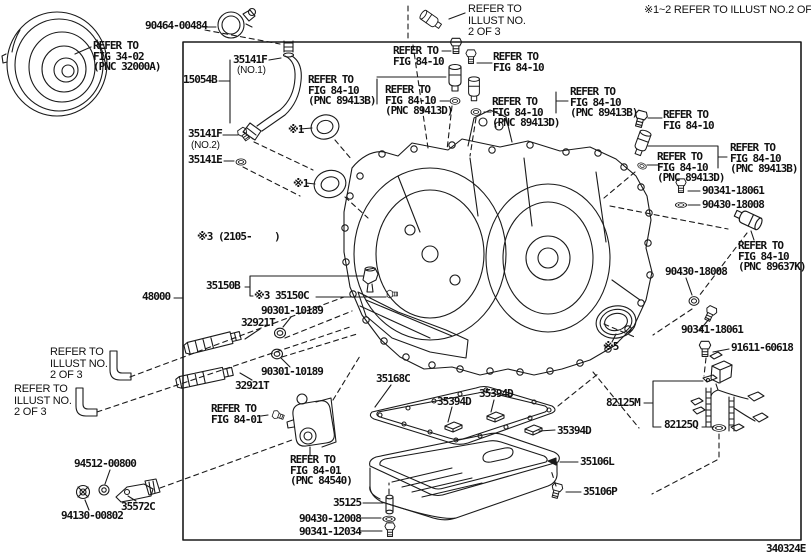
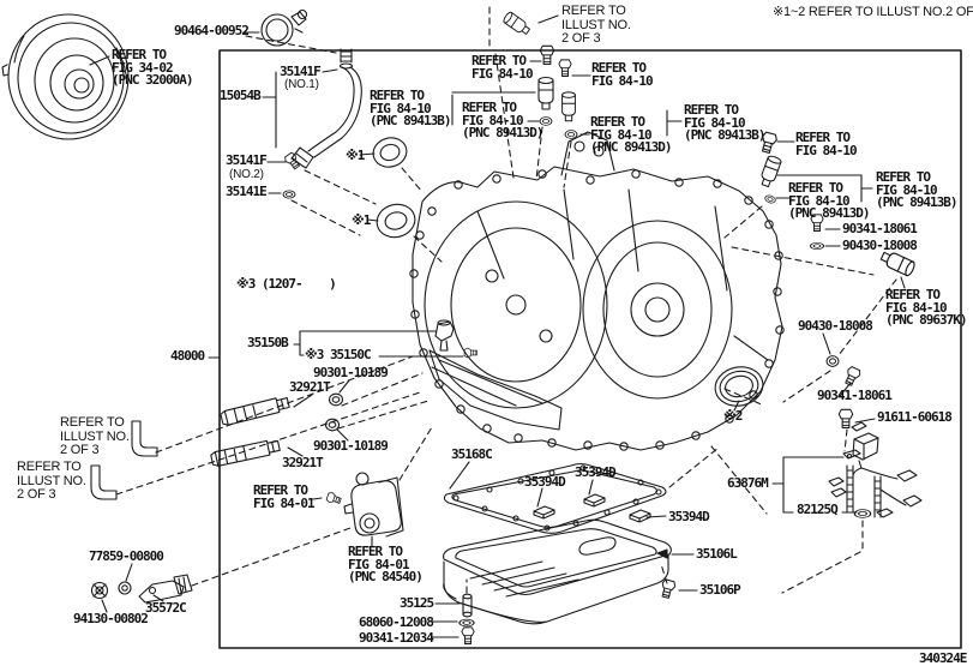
- 90464-00484
+ 90464-00952
  REFER TO
  FIG 34-02
  (PNC 32000A)
  35141F
  (NO.1)
  15054B
  REFER TO
  ILLUST NO.
  2 OF 3
  REFER TO
  FIG 84-10
  REFER TO
  FIG 84-10
  REFER TO
  FIG 84-10
  (PNC 89413B)
  REFER TO
  FIG 84-10
  (PNC 89413D)
  REFER TO
  FIG 84-10
  (PNC 89413D)
  REFER TO
  FIG 84-10
  (PNC 89413B)
  REFER TO
  FIG 84-10
  REFER TO
  FIG 84-10
  (PNC 89413B)
  REFER TO
  FIG 84-10
  (PNC 89413D)
  90341-18061
  90430-18008
  REFER TO
  FIG 84-10
  (PNC 89637K)
  90430-18008
  90341-18061
  91611-60618
- 82125M
+ 63876M
  82125Q
- ※5
+ ※2
  35141F
  (NO.2)
  35141E
  ※1
  ※1
- ※3 (2105- )
+ ※3 (1207- )
  48000
  35150B
  ※3 35150C
  90301-10189
  32921T
  90301-10189
  32921T
  REFER TO
  ILLUST NO.
  2 OF 3
  REFER TO
  ILLUST NO.
  2 OF 3
  REFER TO
  FIG 84-01
- 94512-00800
+ 77859-00800
  35572C
  94130-00802
  REFER TO
  FIG 84-01
  (PNC 84540)
  35125
- 90430-12008
+ 68060-12008
  90341-12034
  35168C
  35394D
  35394D
  35394D
  35106L
  35106P
  ※1~2 REFER TO ILLUST NO.2 OF
  340324E
